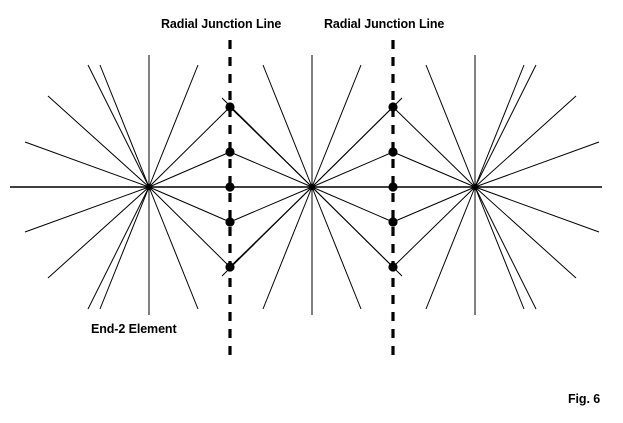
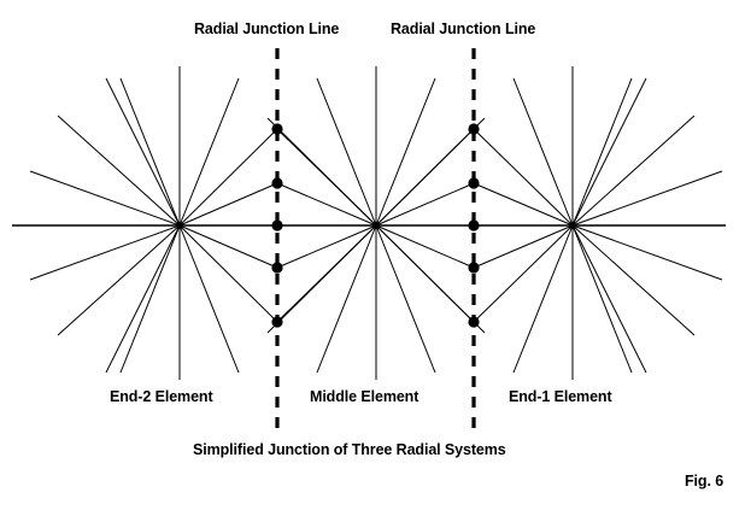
  Radial Junction Line
  Radial Junction Line
  End-2 Element
+ Middle Element
+ End-1 Element
+ Simplified Junction of Three Radial Systems
  Fig. 6
